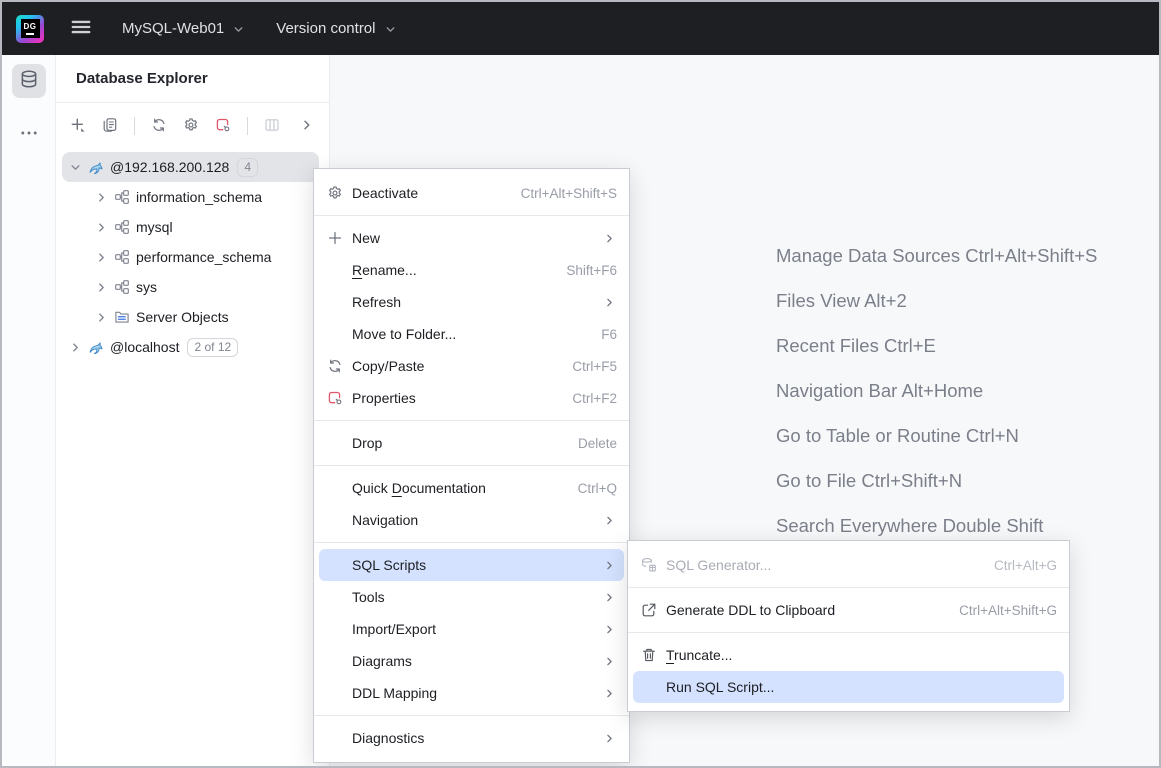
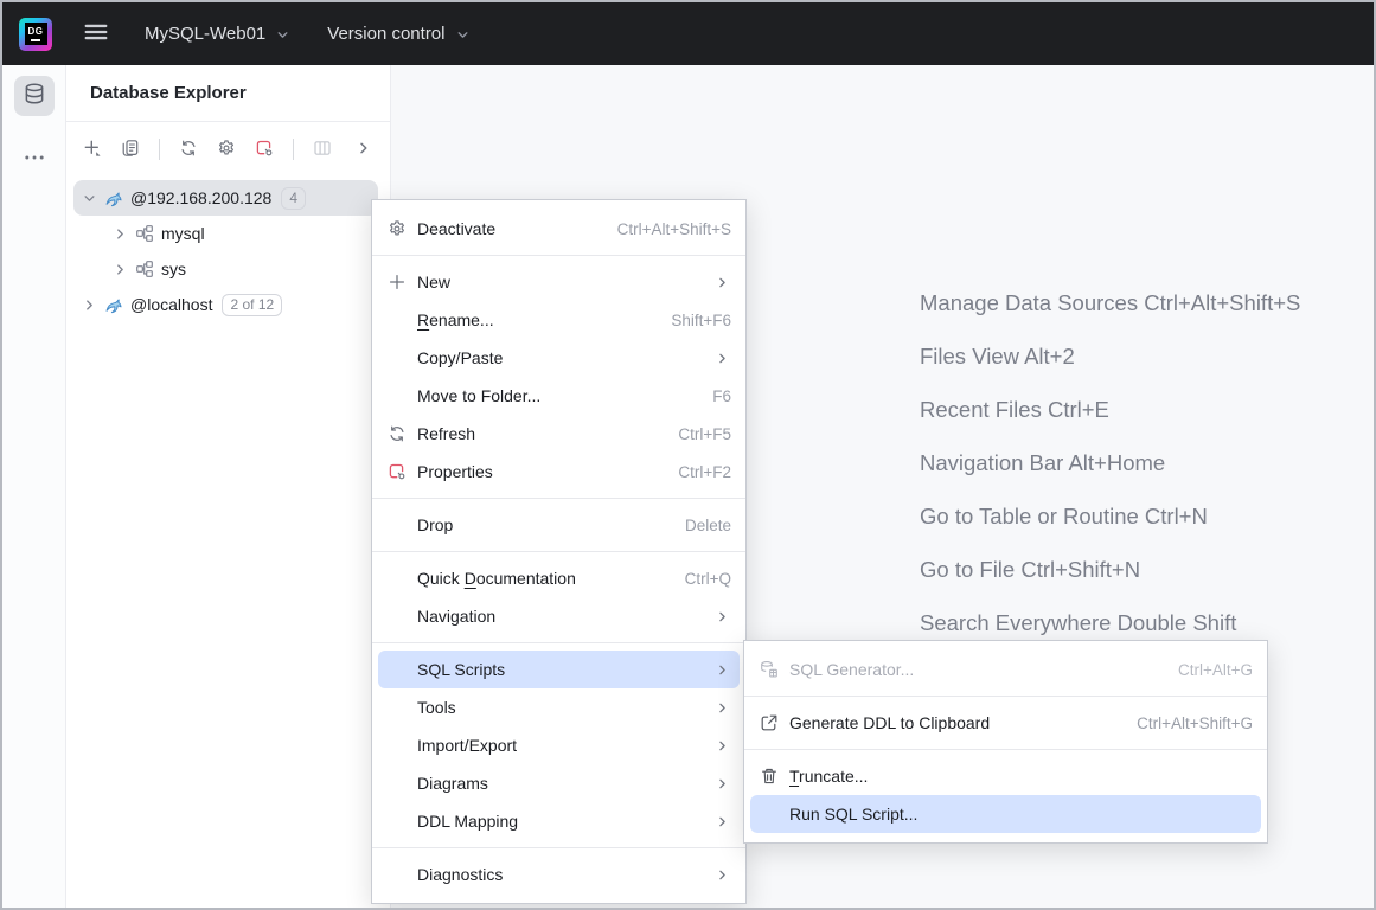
  DG
  MySQL-Web01
  Version control
  Database Explorer
  @192.168.200.128
  4
- information_schema
  mysql
- performance_schema
  sys
- Server Objects
  @localhost
  2 of 12
  Manage Data Sources Ctrl+Alt+Shift+S
  Files View Alt+2
  Recent Files Ctrl+E
  Navigation Bar Alt+Home
  Go to Table or Routine Ctrl+N
  Go to File Ctrl+Shift+N
  Search Everywhere Double Shift
  Deactivate
  Ctrl+Alt+Shift+S
  New
  Rename...
  Shift+F6
- Refresh
+ Copy/Paste
  Move to Folder...
  F6
- Copy/Paste
+ Refresh
  Ctrl+F5
  Properties
  Ctrl+F2
  Drop
  Delete
  Quick Documentation
  Ctrl+Q
  Navigation
  SQL Scripts
  Tools
  Import/Export
  Diagrams
  DDL Mapping
  Diagnostics
  SQL Generator...
  Ctrl+Alt+G
  Generate DDL to Clipboard
  Ctrl+Alt+Shift+G
  Truncate...
  Run SQL Script...
